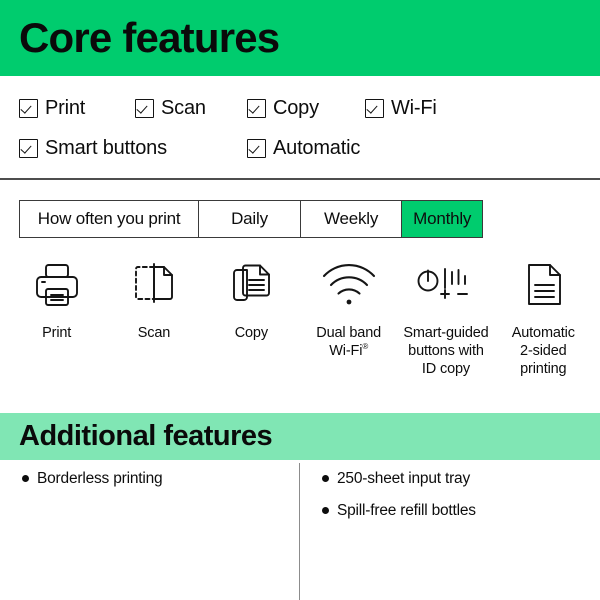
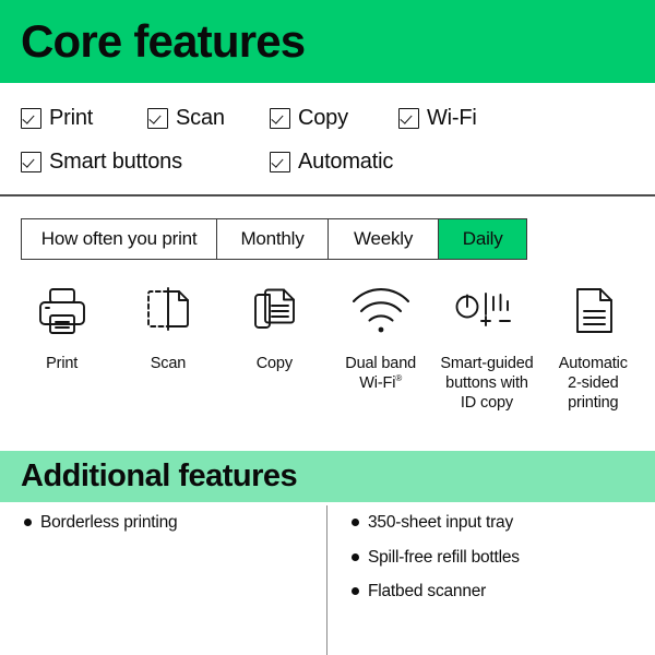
  Core features
  Print
  Scan
  Copy
  Wi-Fi
  Smart buttons
  Automatic
  How often you print
- Daily
+ Monthly
  Weekly
- Monthly
+ Daily
  Print
  Scan
  Copy
  Dual band
  Wi-Fi®
  Smart-guided
  buttons with
  ID copy
  Automatic
  2-sided
  printing
  Additional features
  Borderless printing
- 250-sheet input tray
+ 350-sheet input tray
  Spill-free refill bottles
+ Flatbed scanner
